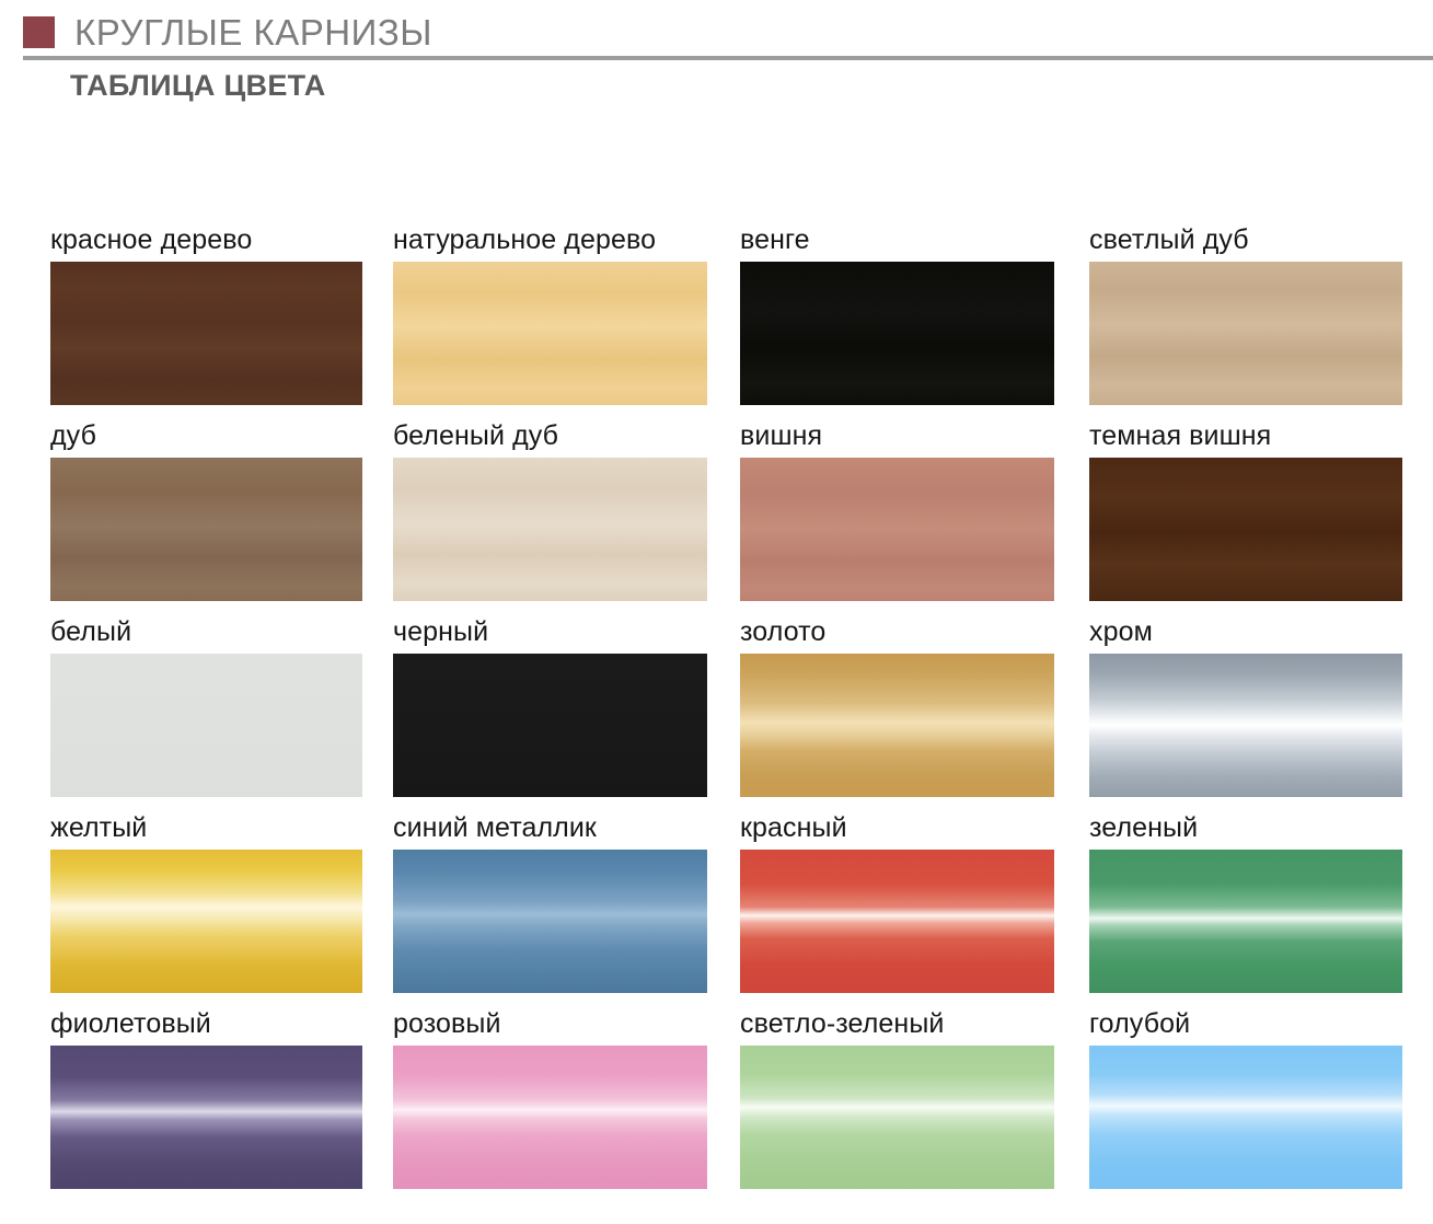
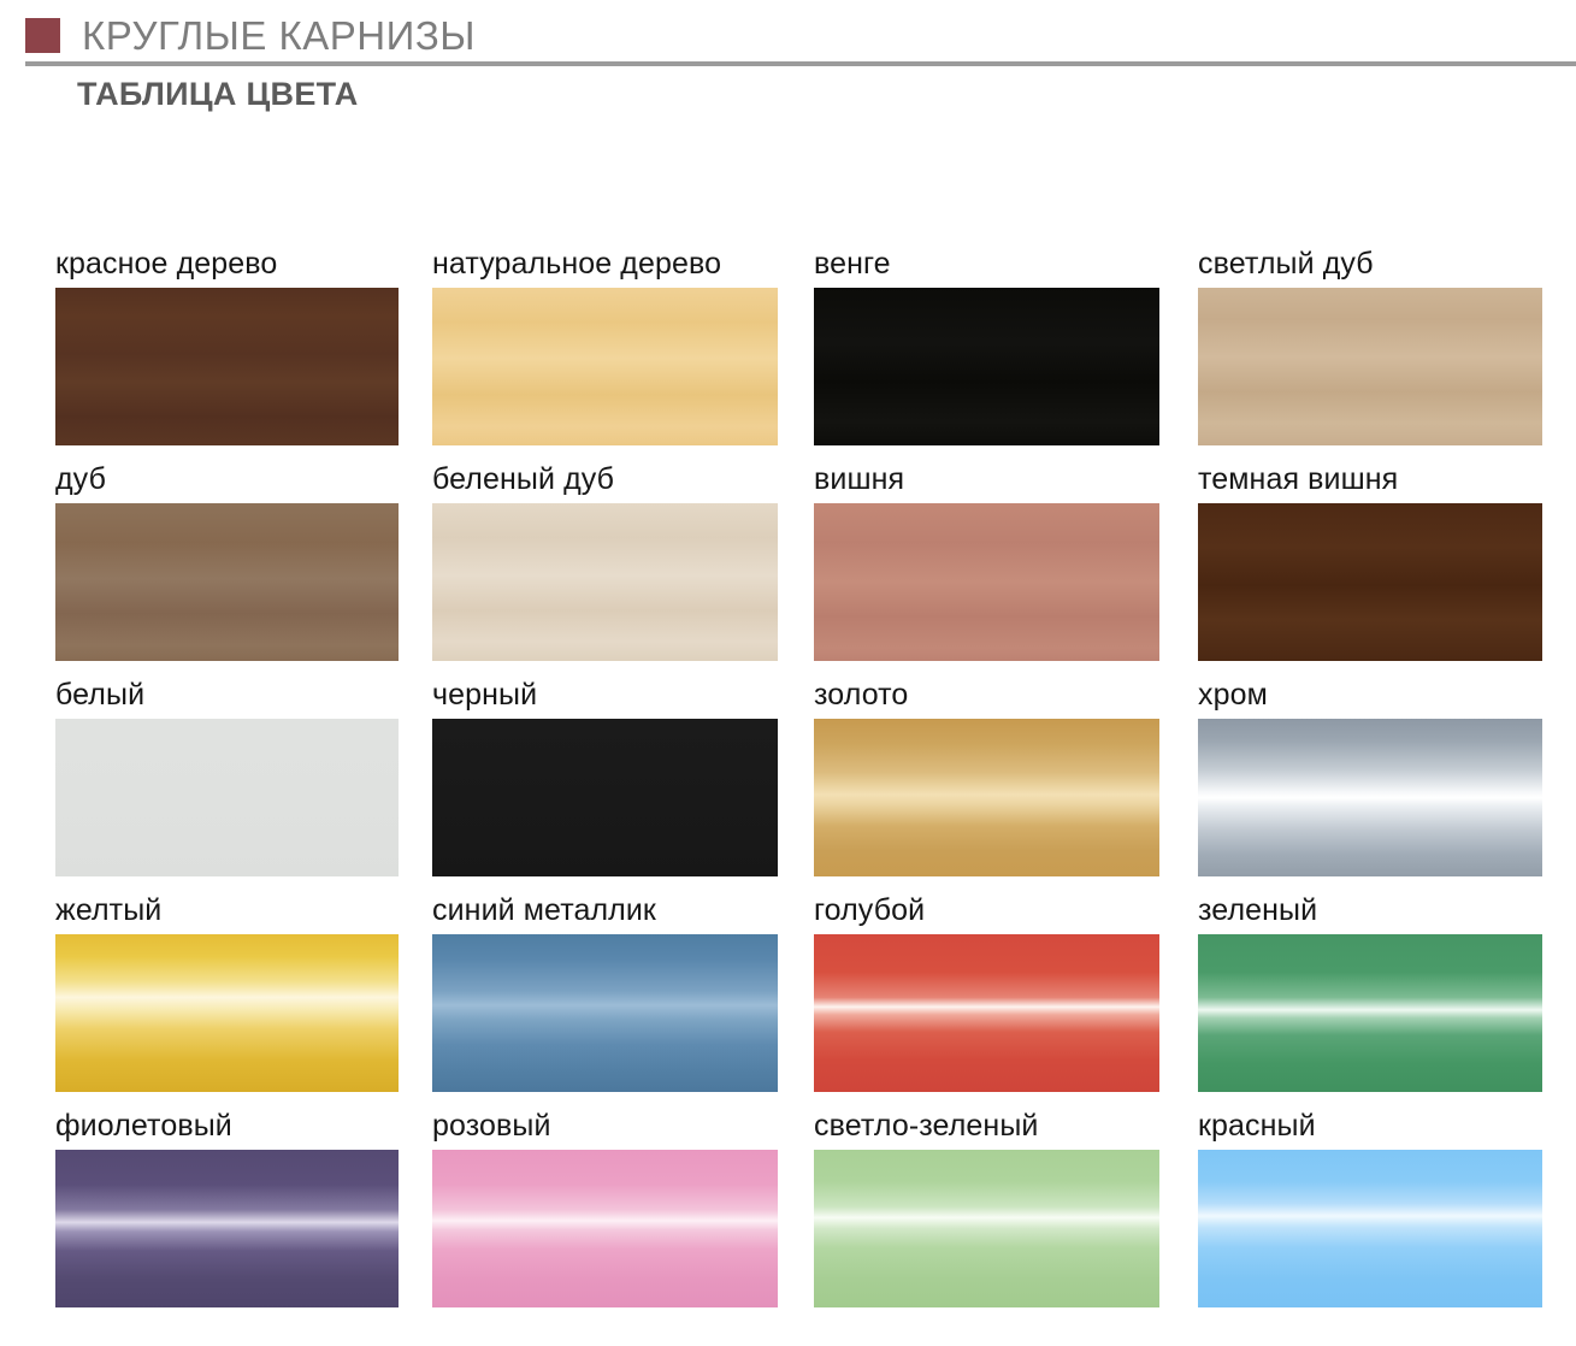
  КРУГЛЫЕ КАРНИЗЫ
  ТАБЛИЦА ЦВЕТА
  красное дерево
  натуральное дерево
  венге
  светлый дуб
  дуб
  беленый дуб
  вишня
  темная вишня
  белый
  черный
  золото
  хром
  желтый
  синий металлик
- красный
+ голубой
  зеленый
  фиолетовый
  розовый
  светло-зеленый
- голубой
+ красный
